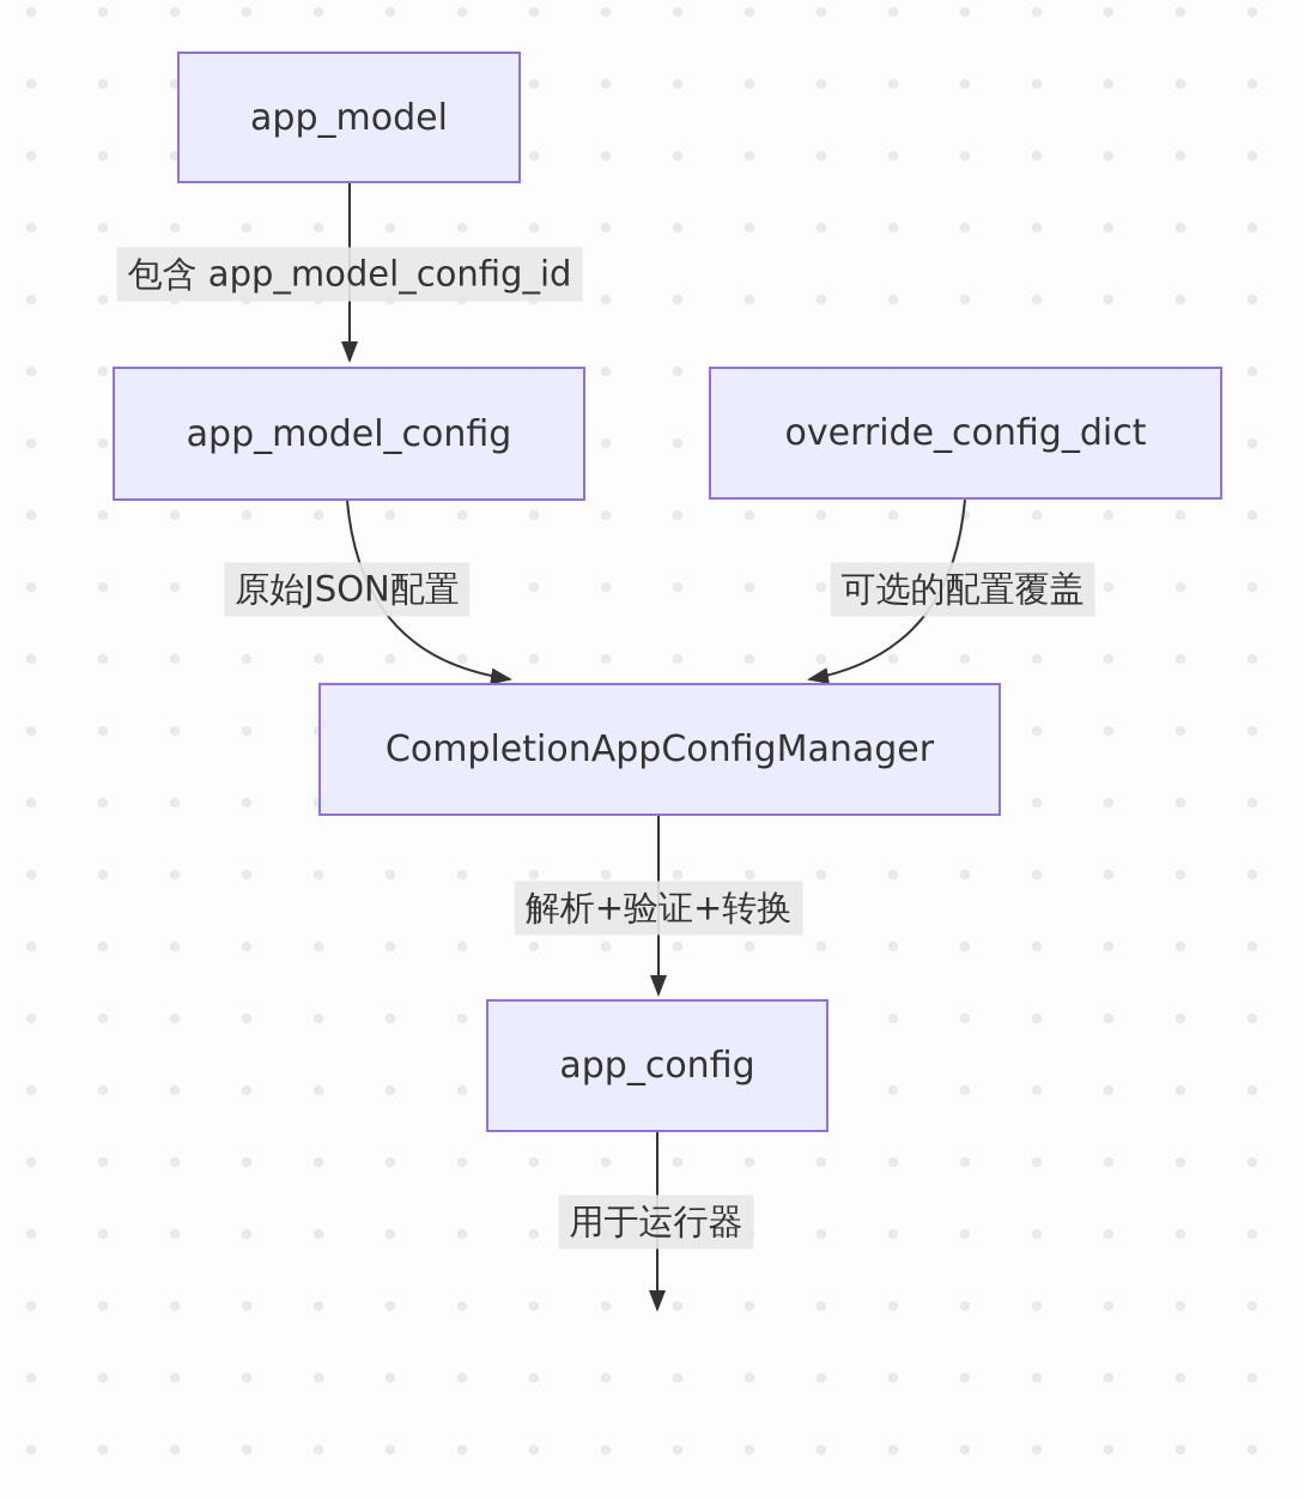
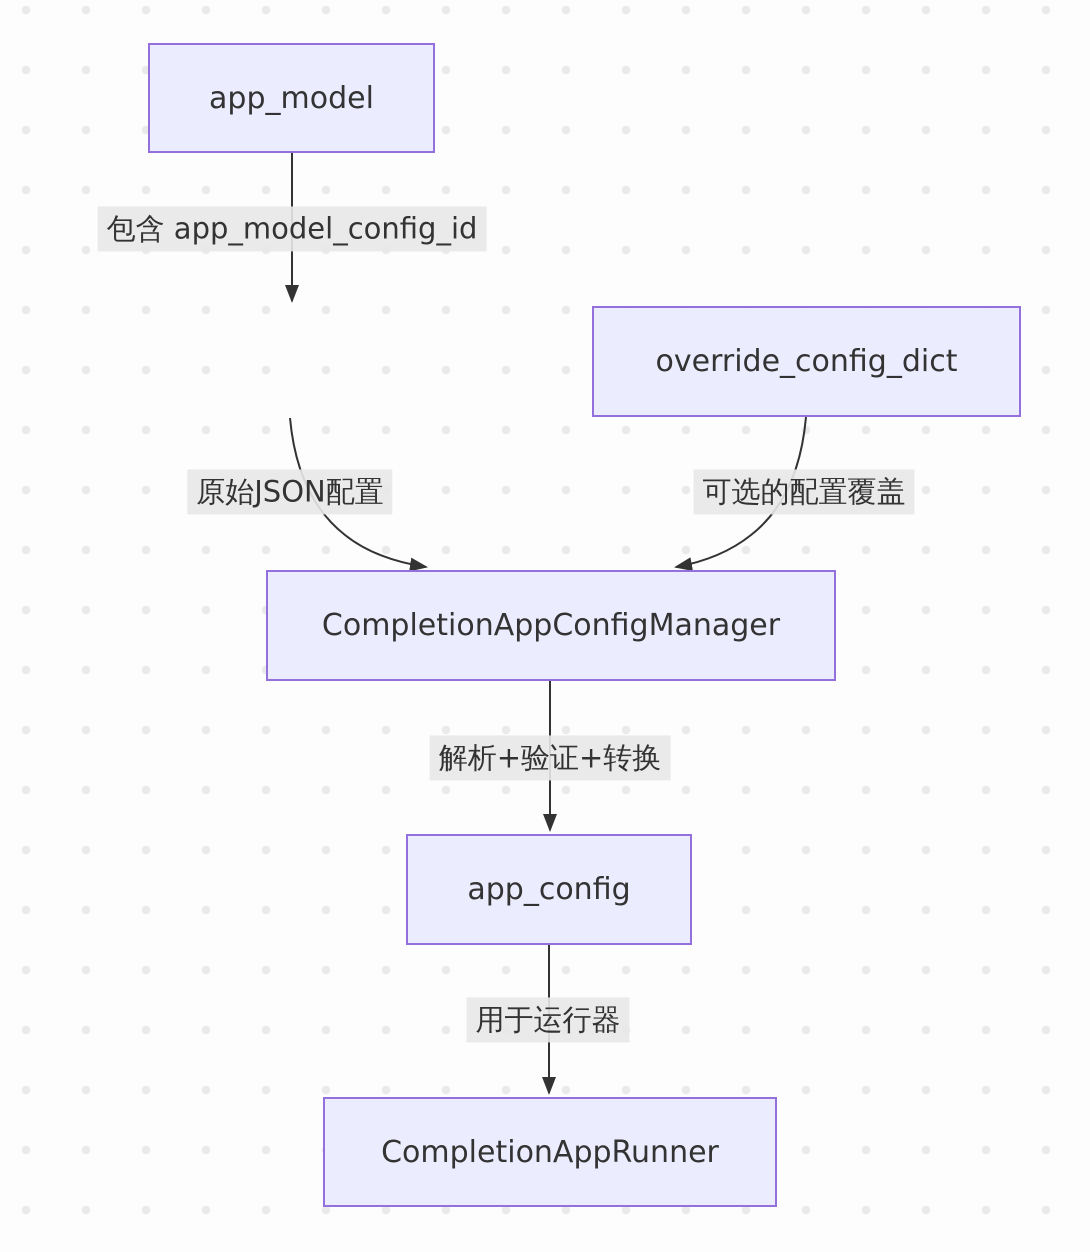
  app_model
- app_model_config
  override_config_dict
  CompletionAppConfigManager
  app_config
+ CompletionAppRunner
  包含 app_model_config_id
  原始JSON配置
  可选的配置覆盖
  解析+验证+转换
  用于运行器
